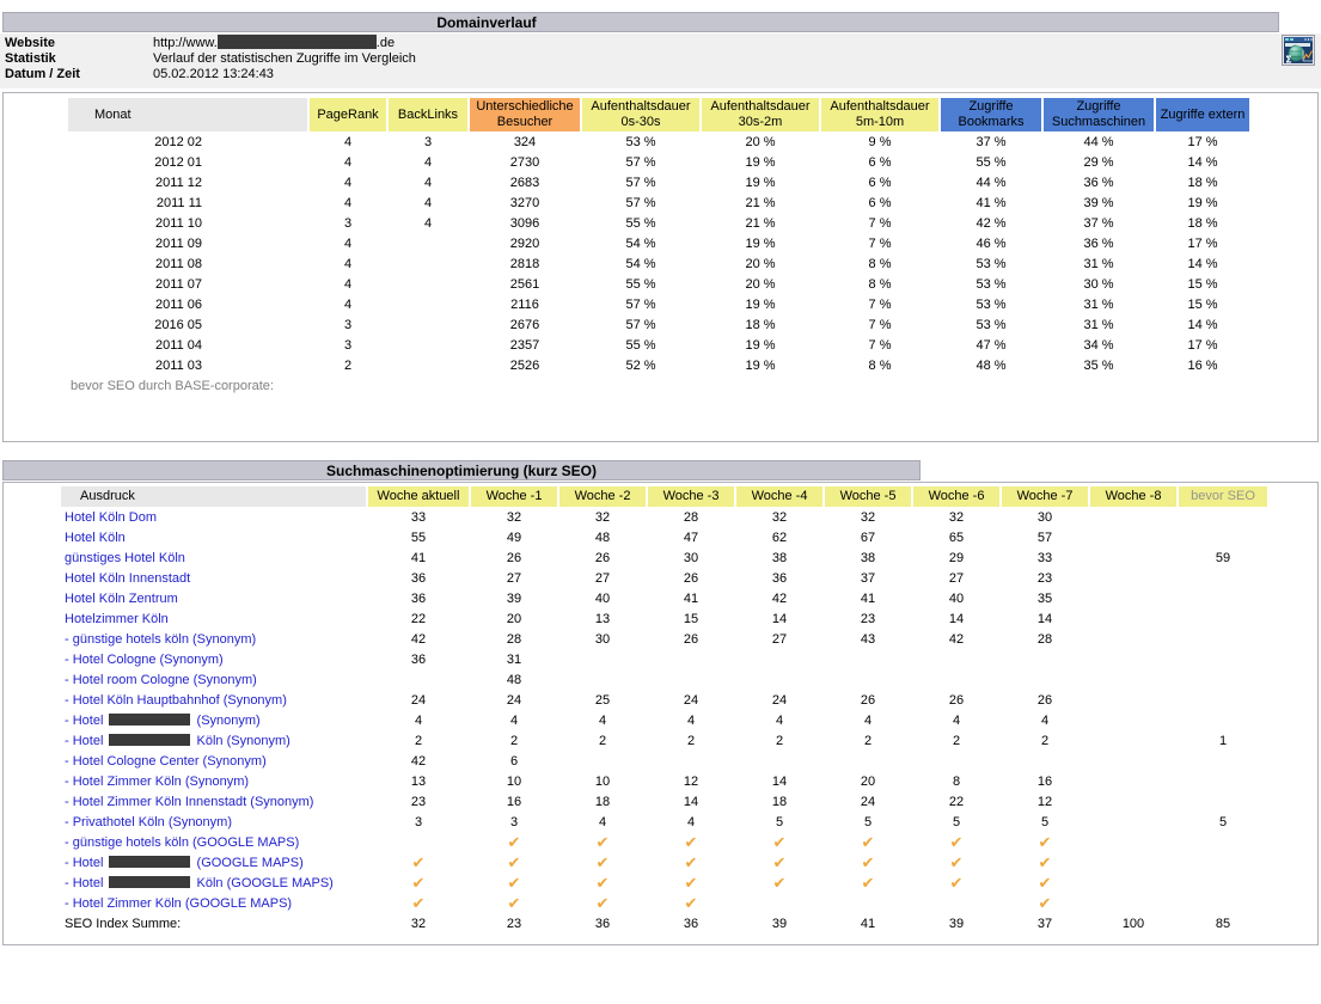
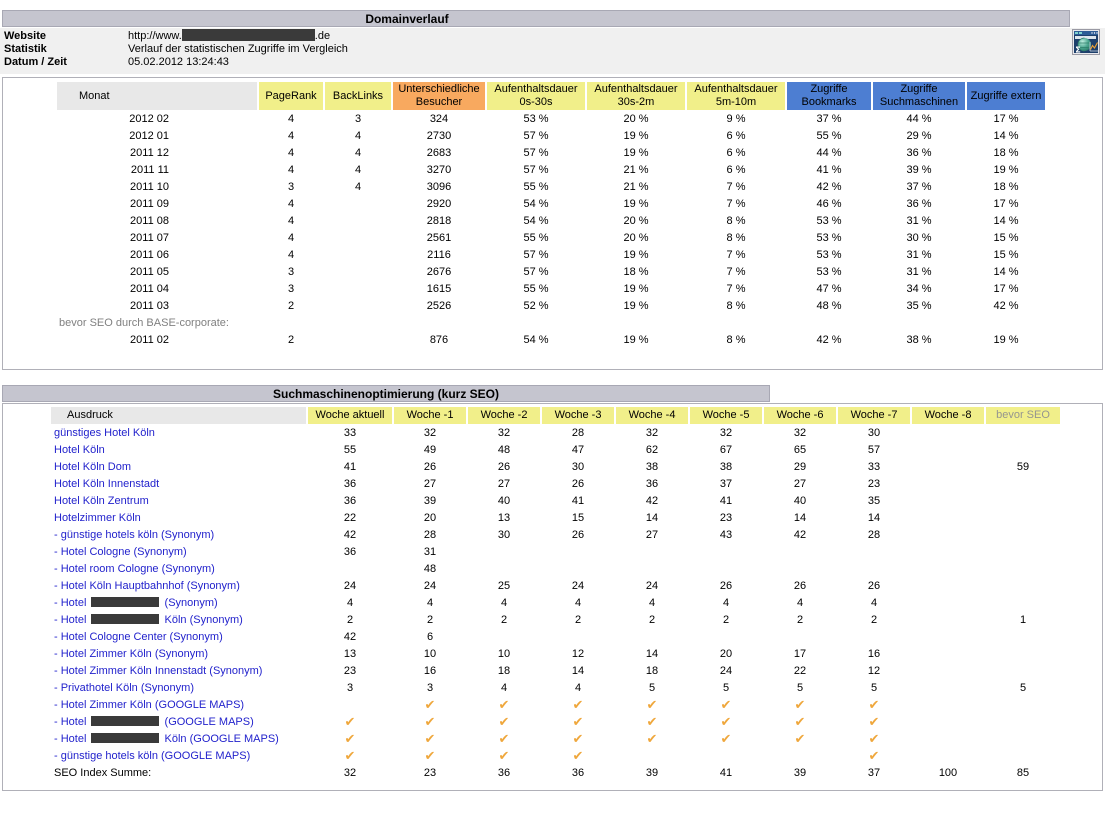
  Domainverlauf
  Website
  http://www. .de
  Statistik
  Verlauf der statistischen Zugriffe im Vergleich
  Datum / Zeit
  05.02.2012 13:24:43
  Σ
  	Monat	PageRank	BackLinks	Unterschiedliche Besucher	Aufenthaltsdauer 0s-30s	Aufenthaltsdauer 30s-2m	Aufenthaltsdauer 5m-10m	Zugriffe Bookmarks	Zugriffe Suchmaschinen	Zugriffe extern
  	2012 02	4	3	324	53 %	20 %	9 %	37 %	44 %	17 %
  	2012 01	4	4	2730	57 %	19 %	6 %	55 %	29 %	14 %
  	2011 12	4	4	2683	57 %	19 %	6 %	44 %	36 %	18 %
  	2011 11	4	4	3270	57 %	21 %	6 %	41 %	39 %	19 %
  	2011 10	3	4	3096	55 %	21 %	7 %	42 %	37 %	18 %
  	2011 09	4		2920	54 %	19 %	7 %	46 %	36 %	17 %
  	2011 08	4		2818	54 %	20 %	8 %	53 %	31 %	14 %
  	2011 07	4		2561	55 %	20 %	8 %	53 %	30 %	15 %
  	2011 06	4		2116	57 %	19 %	7 %	53 %	31 %	15 %
- 	2016 05	3		2676	57 %	18 %	7 %	53 %	31 %	14 %
+ 	2011 05	3		2676	57 %	18 %	7 %	53 %	31 %	14 %
- 	2011 04	3		2357	55 %	19 %	7 %	47 %	34 %	17 %
+ 	2011 04	3		1615	55 %	19 %	7 %	47 %	34 %	17 %
- 	2011 03	2		2526	52 %	19 %	8 %	48 %	35 %	16 %
+ 	2011 03	2		2526	52 %	19 %	8 %	48 %	35 %	42 %
  	bevor SEO durch BASE-corporate:
+ 	2011 02	2		876	54 %	19 %	8 %	42 %	38 %	19 %
  Suchmaschinenoptimierung (kurz SEO)
  	Ausdruck	Woche aktuell	Woche -1	Woche -2	Woche -3	Woche -4	Woche -5	Woche -6	Woche -7	Woche -8	bevor SEO
- 	Hotel Köln Dom	33	32	32	28	32	32	32	30
+ 	günstiges Hotel Köln	33	32	32	28	32	32	32	30
  	Hotel Köln	55	49	48	47	62	67	65	57
- 	günstiges Hotel Köln	41	26	26	30	38	38	29	33		59
+ 	Hotel Köln Dom	41	26	26	30	38	38	29	33		59
  	Hotel Köln Innenstadt	36	27	27	26	36	37	27	23
  	Hotel Köln Zentrum	36	39	40	41	42	41	40	35
  	Hotelzimmer Köln	22	20	13	15	14	23	14	14
  	- günstige hotels köln (Synonym)	42	28	30	26	27	43	42	28
  	- Hotel Cologne (Synonym)	36	31
  	- Hotel room Cologne (Synonym)		48
  	- Hotel Köln Hauptbahnhof (Synonym)	24	24	25	24	24	26	26	26
  	- Hotel (Synonym)	4	4	4	4	4	4	4	4
  	- Hotel Köln (Synonym)	2	2	2	2	2	2	2	2		1
  	- Hotel Cologne Center (Synonym)	42	6
- 	- Hotel Zimmer Köln (Synonym)	13	10	10	12	14	20	8	16
+ 	- Hotel Zimmer Köln (Synonym)	13	10	10	12	14	20	17	16
  	- Hotel Zimmer Köln Innenstadt (Synonym)	23	16	18	14	18	24	22	12
  	- Privathotel Köln (Synonym)	3	3	4	4	5	5	5	5		5
- 	- günstige hotels köln (GOOGLE MAPS)		✔	✔	✔	✔	✔	✔	✔
+ 	- Hotel Zimmer Köln (GOOGLE MAPS)		✔	✔	✔	✔	✔	✔	✔
  	- Hotel (GOOGLE MAPS)	✔	✔	✔	✔	✔	✔	✔	✔
  	- Hotel Köln (GOOGLE MAPS)	✔	✔	✔	✔	✔	✔	✔	✔
- 	- Hotel Zimmer Köln (GOOGLE MAPS)	✔	✔	✔	✔				✔
+ 	- günstige hotels köln (GOOGLE MAPS)	✔	✔	✔	✔				✔
  	SEO Index Summe:	32	23	36	36	39	41	39	37	100	85
